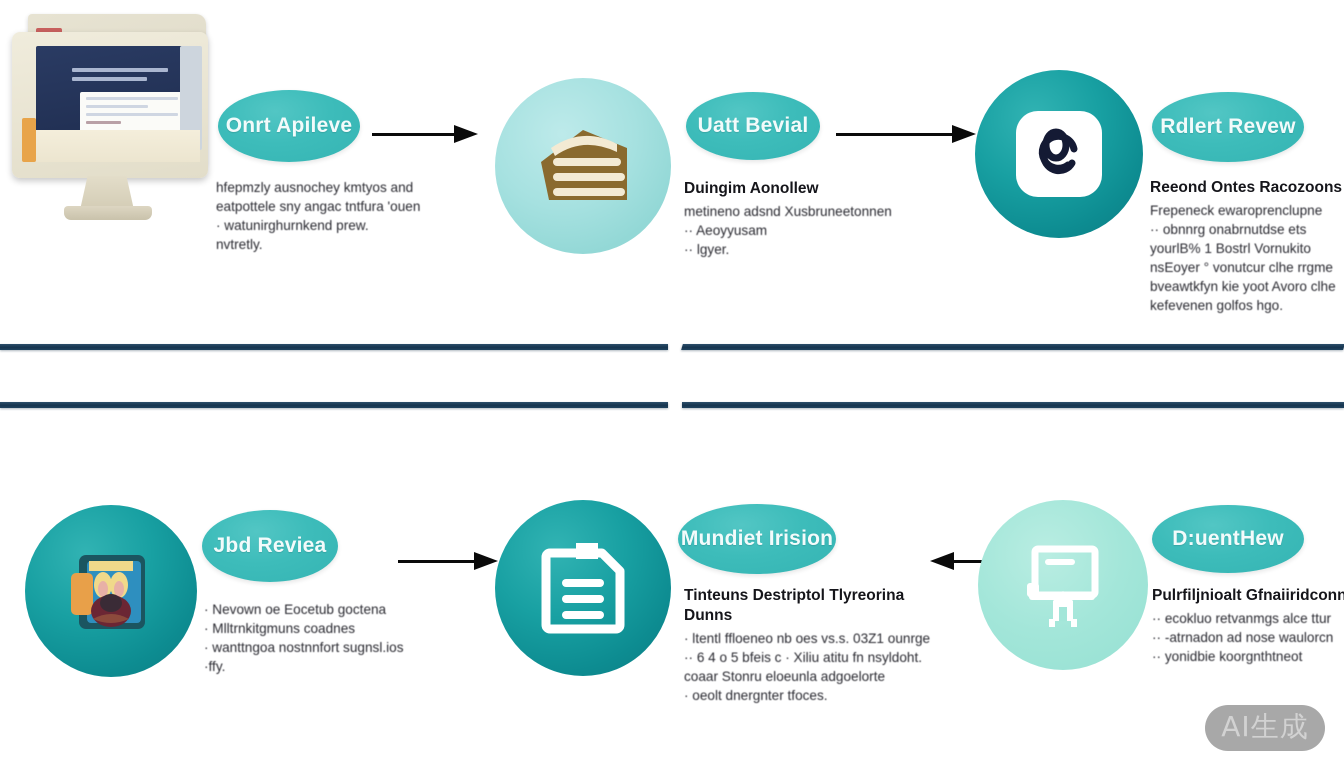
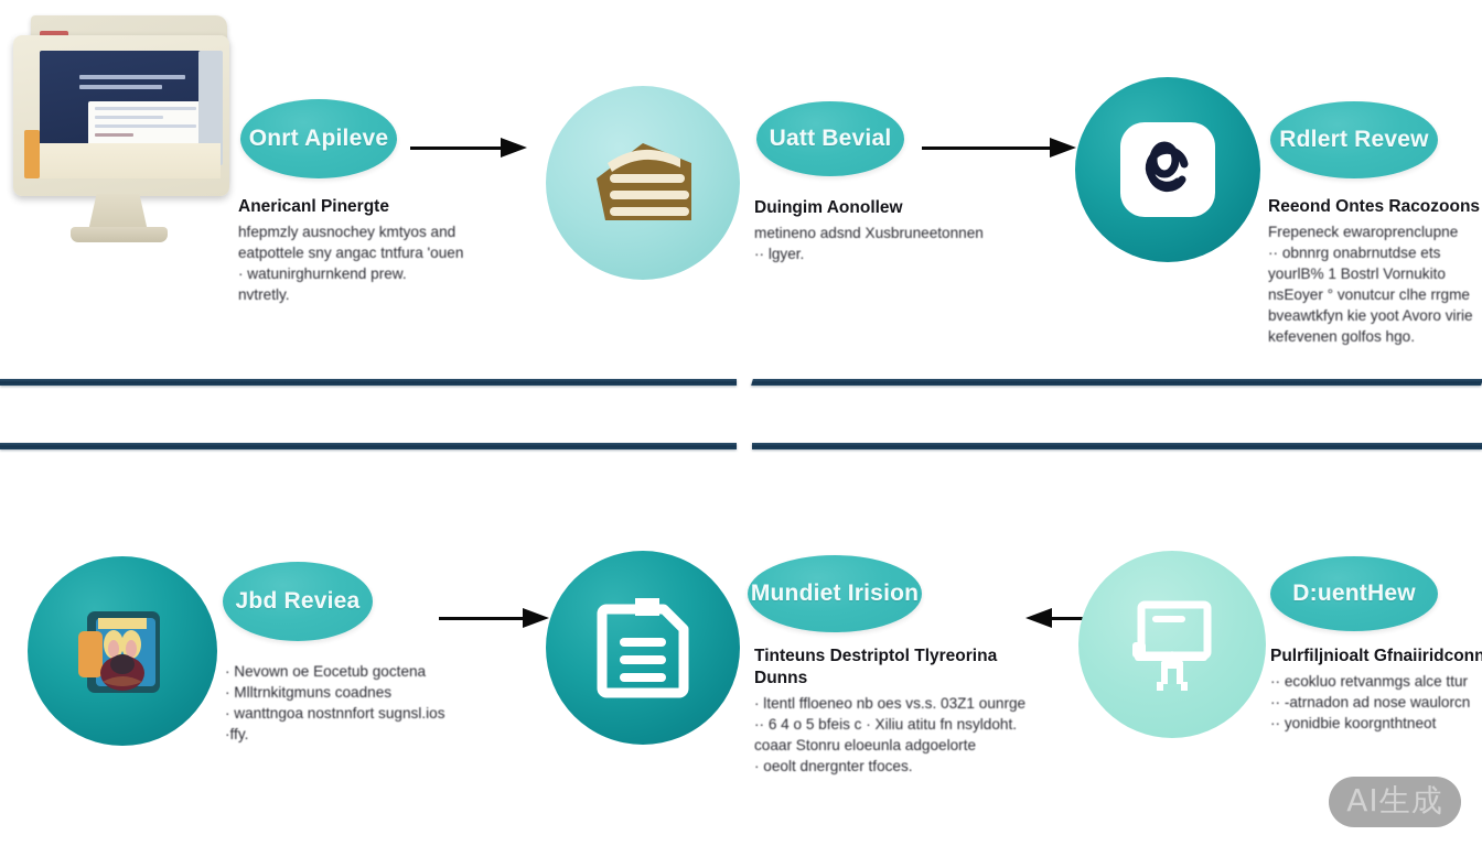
  Onrt Apileve
+ Anericanl Pinergte
  hfepmzly ausnochey kmtyos and
  eatpottele sny angac tntfura 'ouen
  · watunirghurnkend prew.
  nvtretly.
  Uatt Bevial
  Duingim Aonollew
  metineno adsnd Xusbruneetonnen
- ·· Aeoyyusam
  ·· lgyer.
  Rdlert Revew
  Reeond Ontes Racozoons
  Frepeneck ewaroprenclupne
  ·· obnnrg onabrnutdse ets
  yourlB% 1 Bostrl Vornukito
  nsEoyer ° vonutcur clhe rrgme
- bveawtkfyn kie yoot Avoro clhe
+ bveawtkfyn kie yoot Avoro virie
  kefevenen golfos hgo.
  Jbd Reviea
  · Nevown oe Eocetub goctena
  · Mlltrnkitgmuns coadnes
  · wanttngoa nostnnfort sugnsl.ios
  ·ffy.
  Mundiet Irision
  Tinteuns Destriptol Tlyreorina Dunns
  · ltentl ffloeneo nb oes vs.s. 03Z1 ounrge
  ·· 6 4 o 5 bfeis c · Xiliu atitu fn nsyldoht.
  coaar Stonru eloeunla adgoelorte
  · oeolt dnergnter tfoces.
  D:uentHew
  Pulrfiljnioalt Gfnaiiridconn
  ·· ecokluo retvanmgs alce ttur
  ·· -atrnadon ad nose waulorcn
  ·· yonidbie koorgnthtneot
  AI生成
